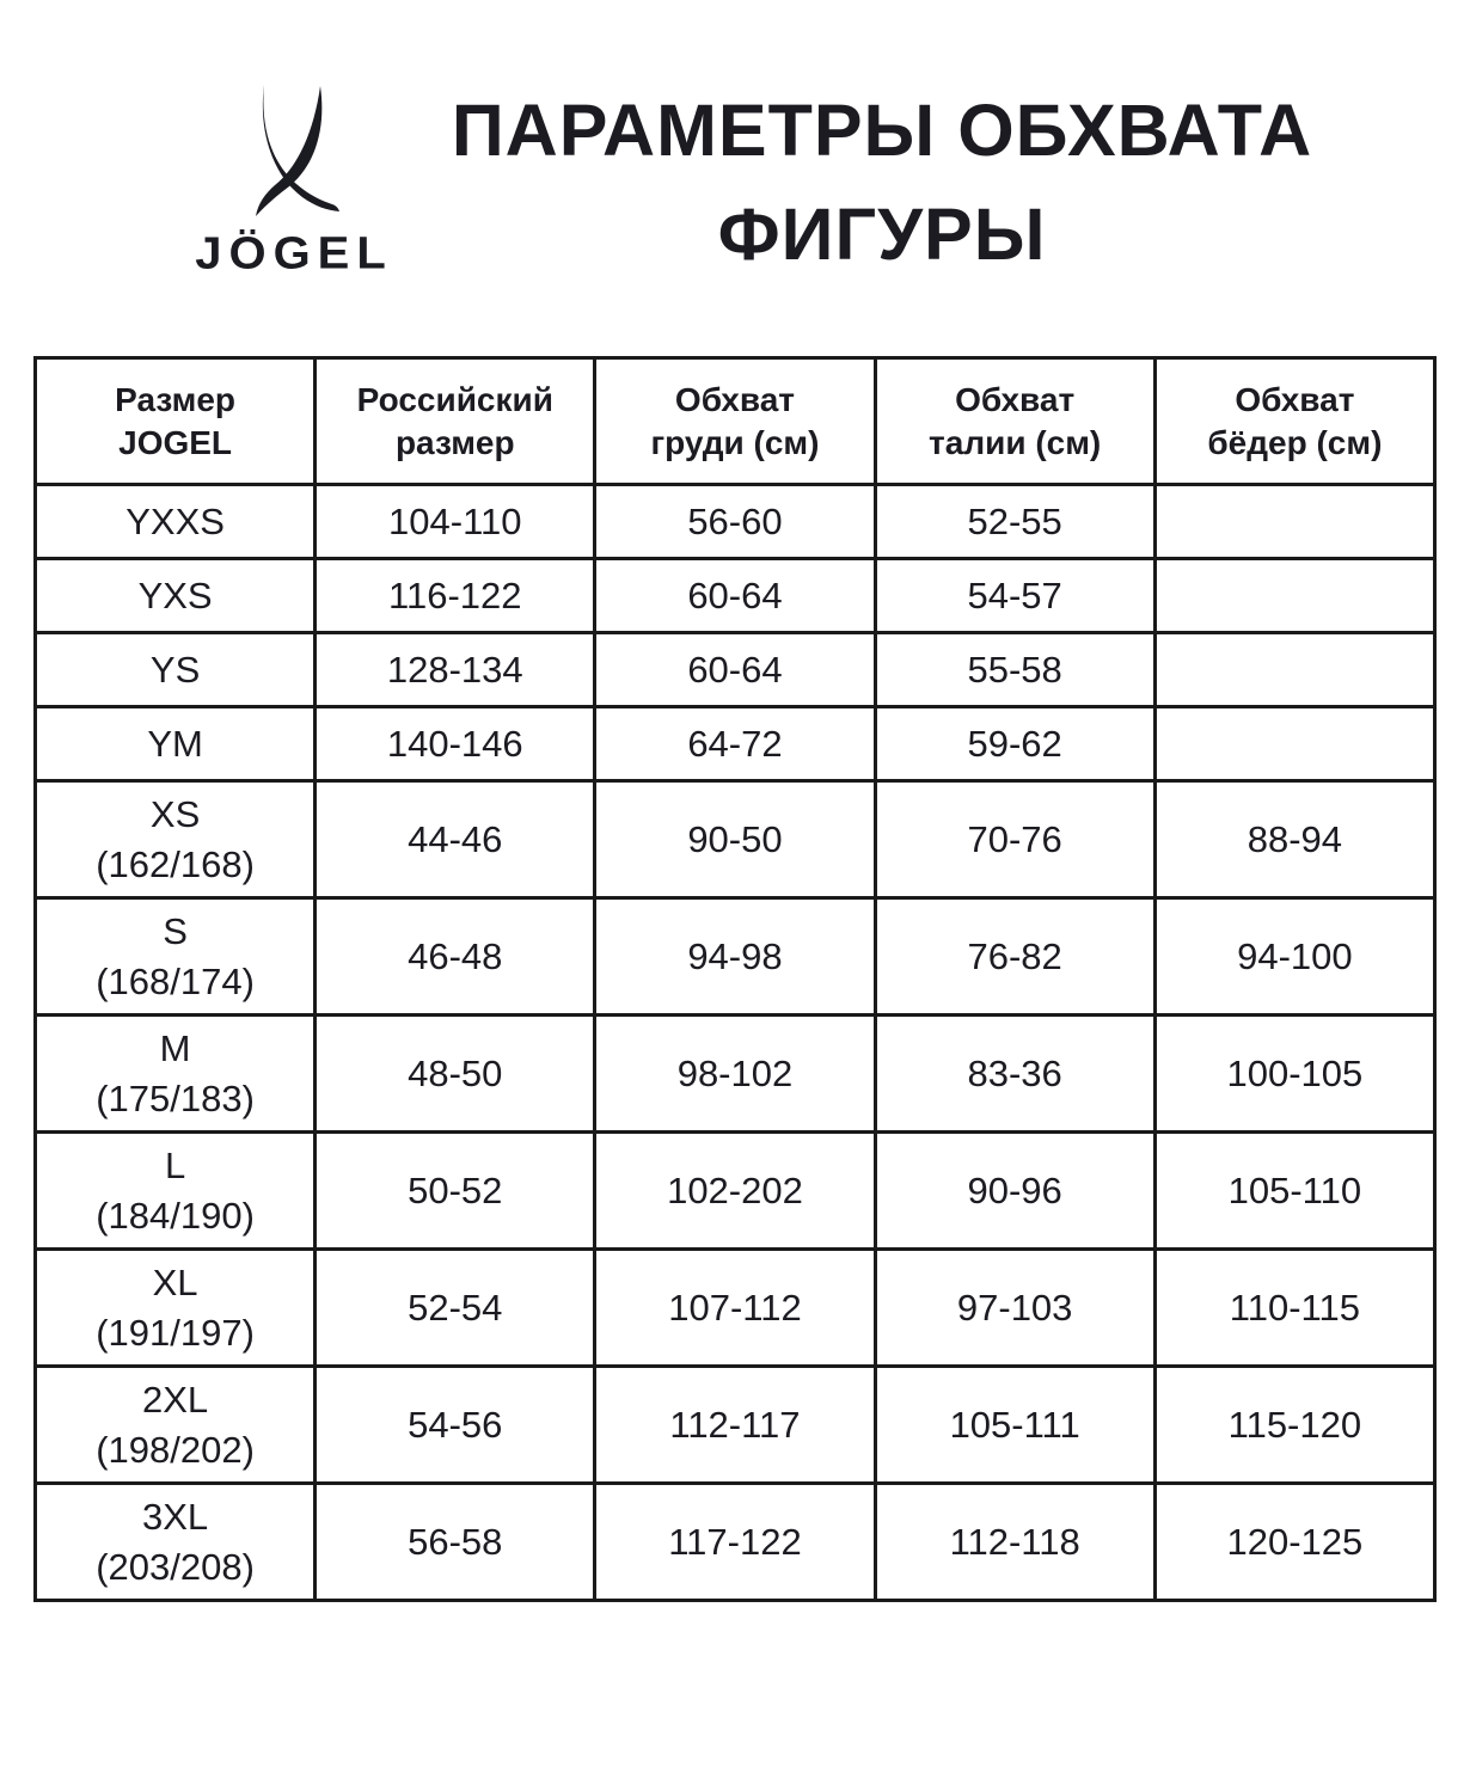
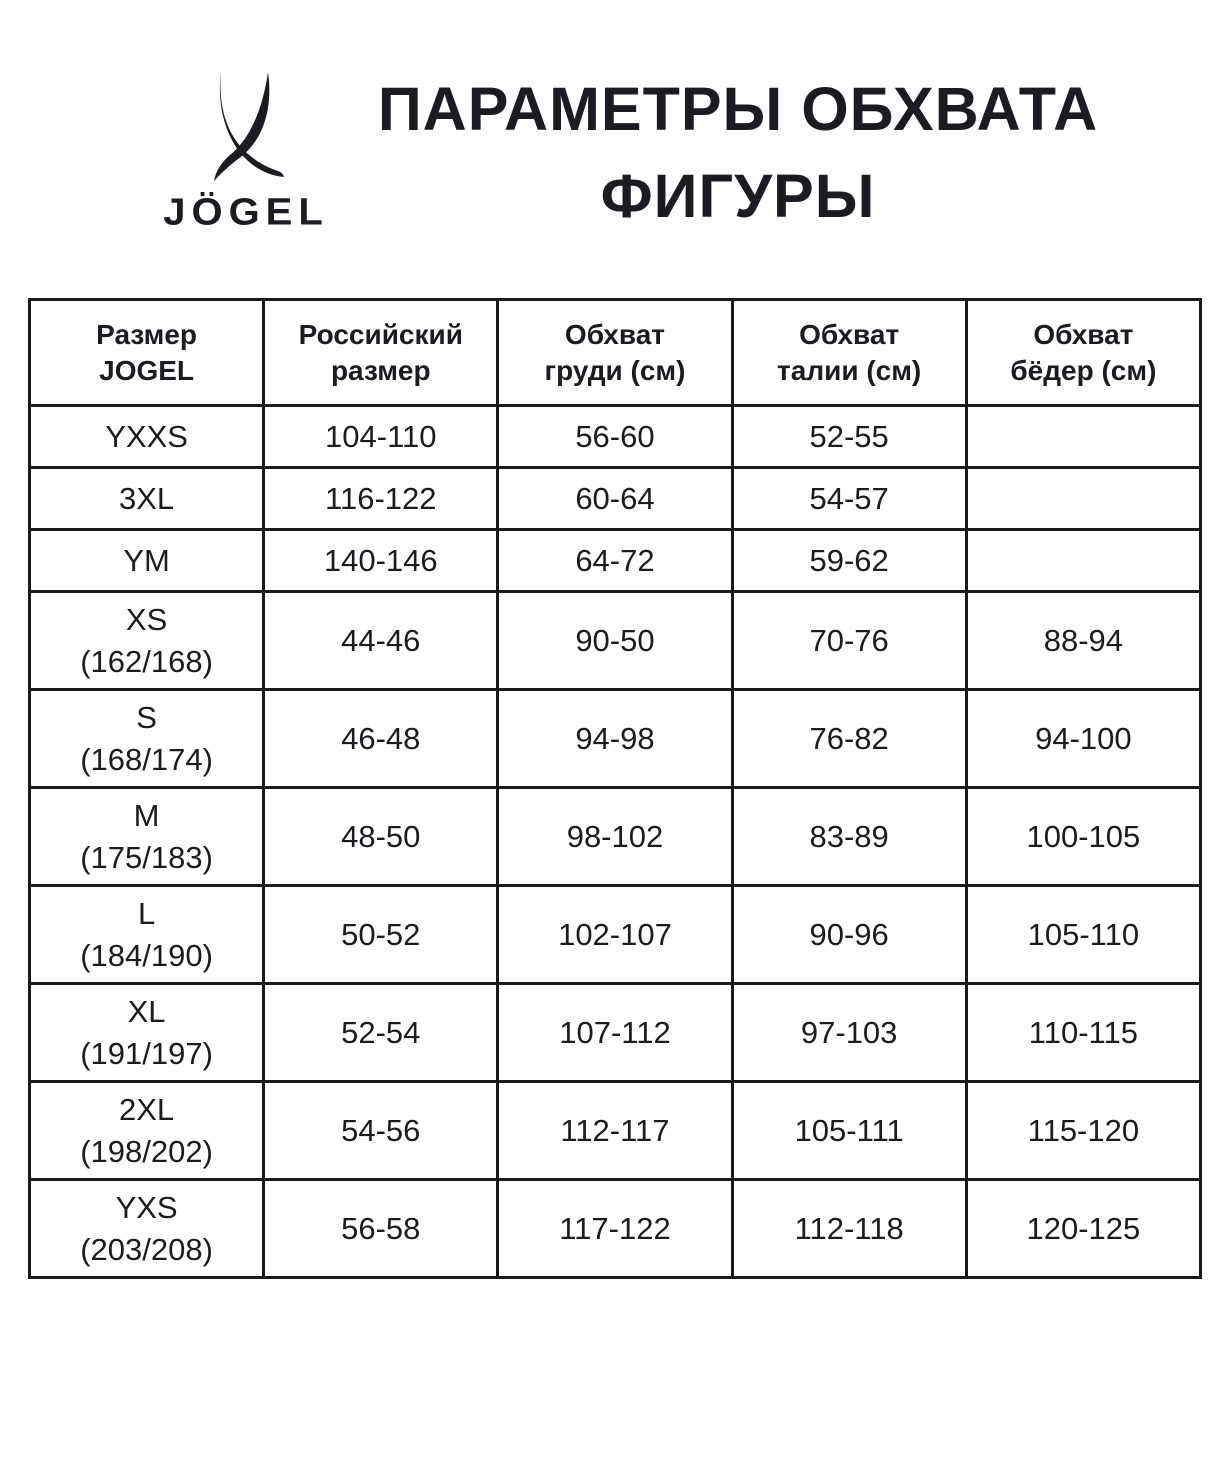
  JÖGEL
  ПАРАМЕТРЫ ОБХВАТА
  ФИГУРЫ
  Размер JOGEL	Российский размер	Обхват груди (см)	Обхват талии (см)	Обхват бёдер (см)
  YXXS	104-110	56-60	52-55
- YXS	116-122	60-64	54-57
+ 3XL	116-122	60-64	54-57
- YS	128-134	60-64	55-58
  YM	140-146	64-72	59-62
  XS (162/168)	44-46	90-50	70-76	88-94
  S (168/174)	46-48	94-98	76-82	94-100
- M (175/183)	48-50	98-102	83-36	100-105
+ M (175/183)	48-50	98-102	83-89	100-105
- L (184/190)	50-52	102-202	90-96	105-110
+ L (184/190)	50-52	102-107	90-96	105-110
  XL (191/197)	52-54	107-112	97-103	110-115
  2XL (198/202)	54-56	112-117	105-111	115-120
- 3XL (203/208)	56-58	117-122	112-118	120-125
+ YXS (203/208)	56-58	117-122	112-118	120-125
